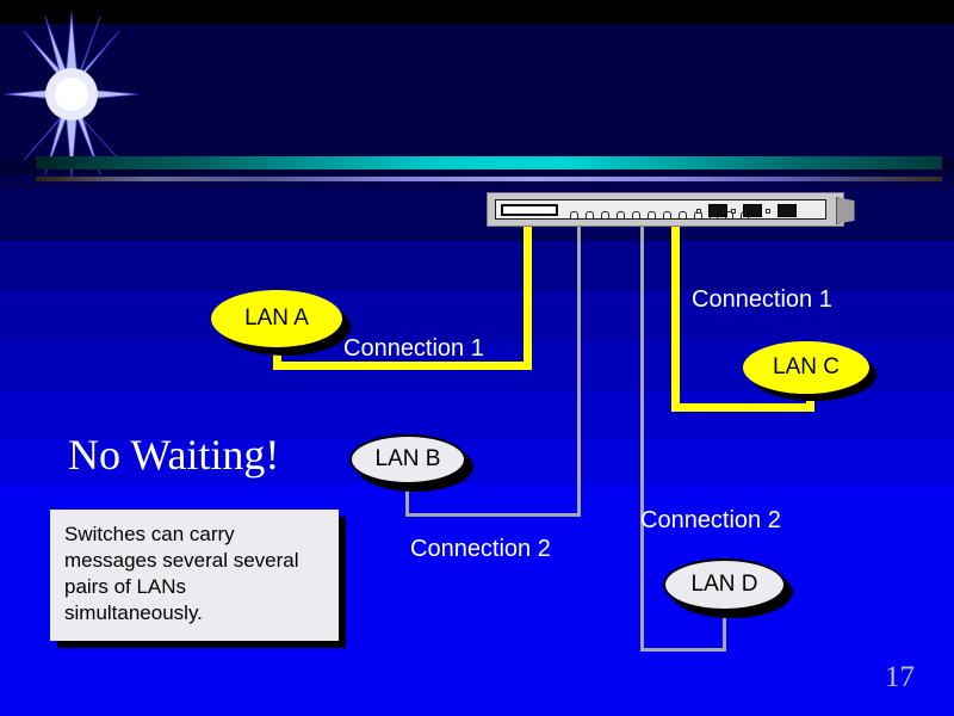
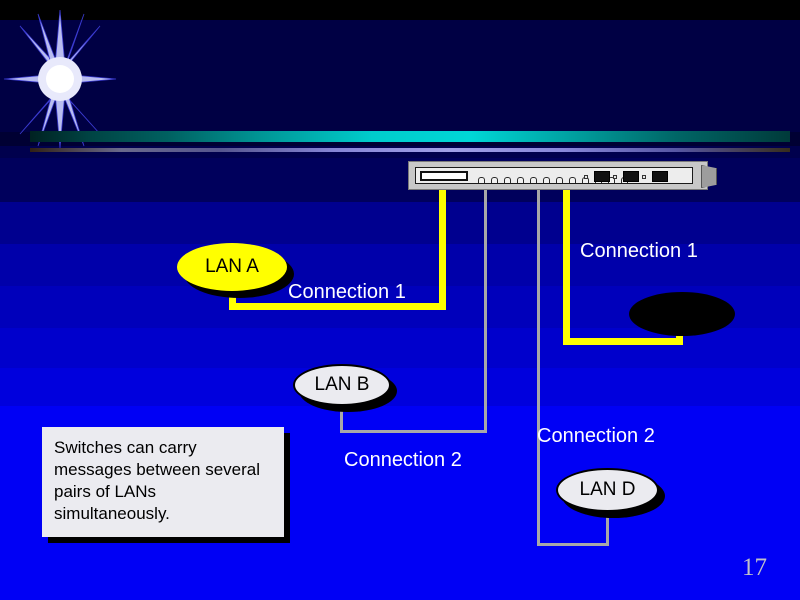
  LAN A
  LAN B
- LAN C
  LAN D
  Connection 1
  Connection 1
  Connection 2
  Connection 2
- No Waiting!
- Switches can carry messages several several pairs of LANs simultaneously.
+ Switches can carry messages between several pairs of LANs simultaneously.
  17
